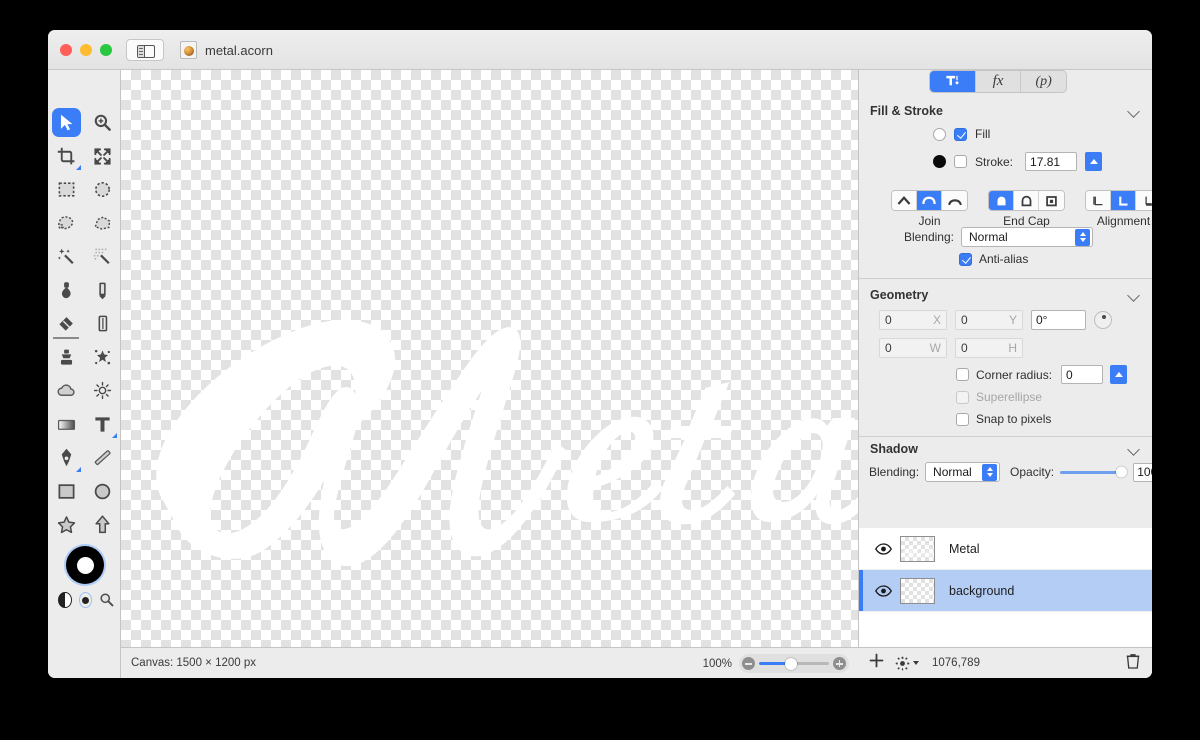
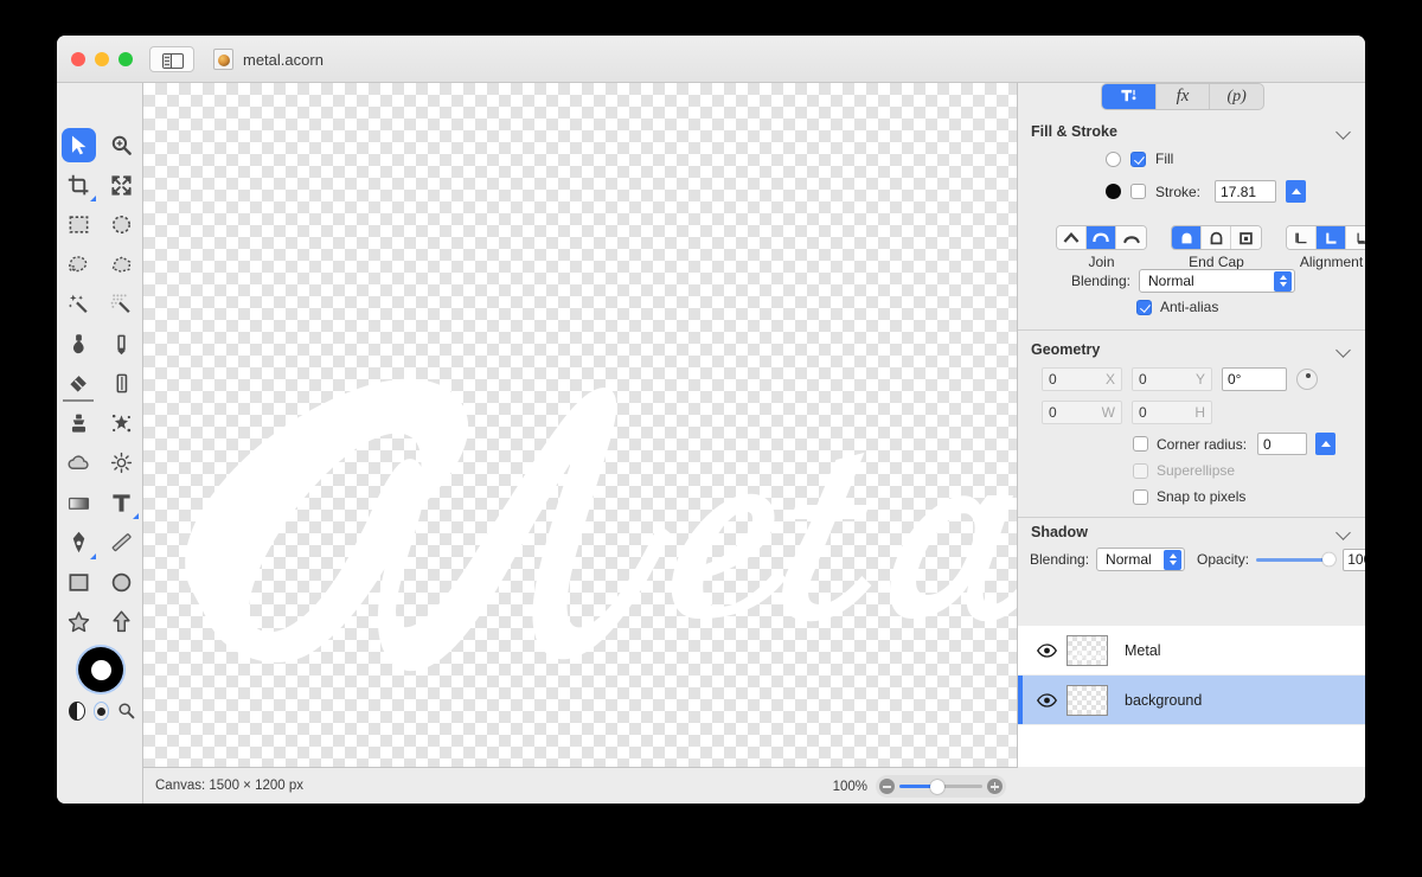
  metal.acorn
  Canvas: 1500 × 1200 px
  100%
  fx
  (p)
  Fill & Stroke
  Fill
  Stroke:
  17.81
  Join
  End Cap
  Alignment
  Blending:
  Normal
  Anti-alias
  Geometry
  0
  X
  0
  Y
  0°
  0
  W
  0
  H
  Corner radius:
  0
  Superellipse
  Snap to pixels
  Shadow
  Blending:
  Normal
  Opacity:
  Metal
  background
- 1076,789
